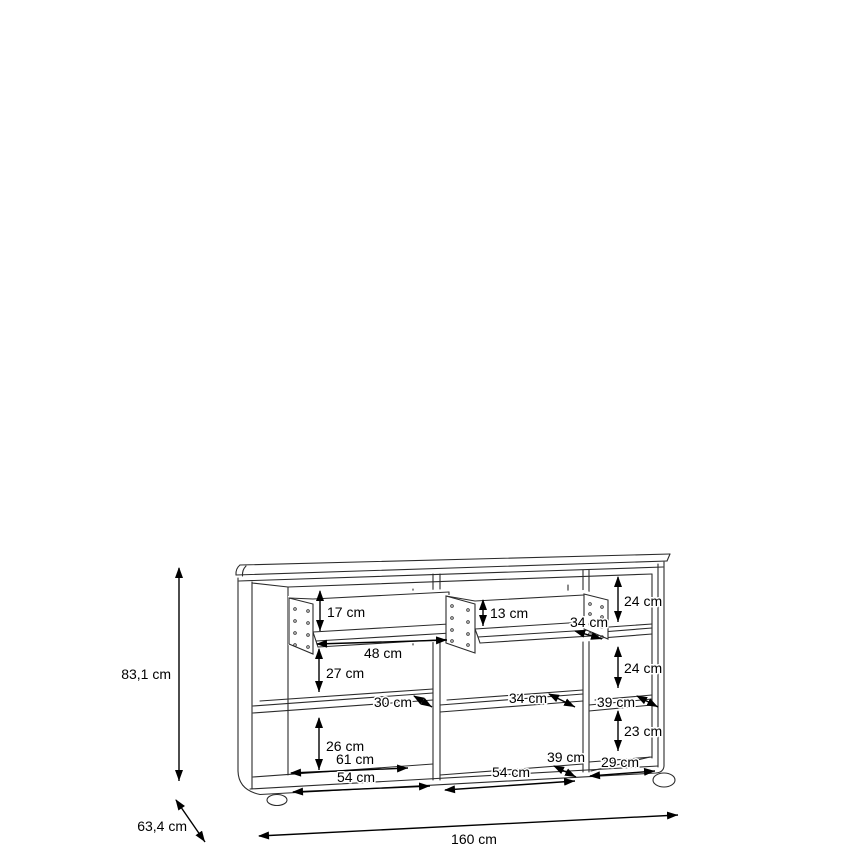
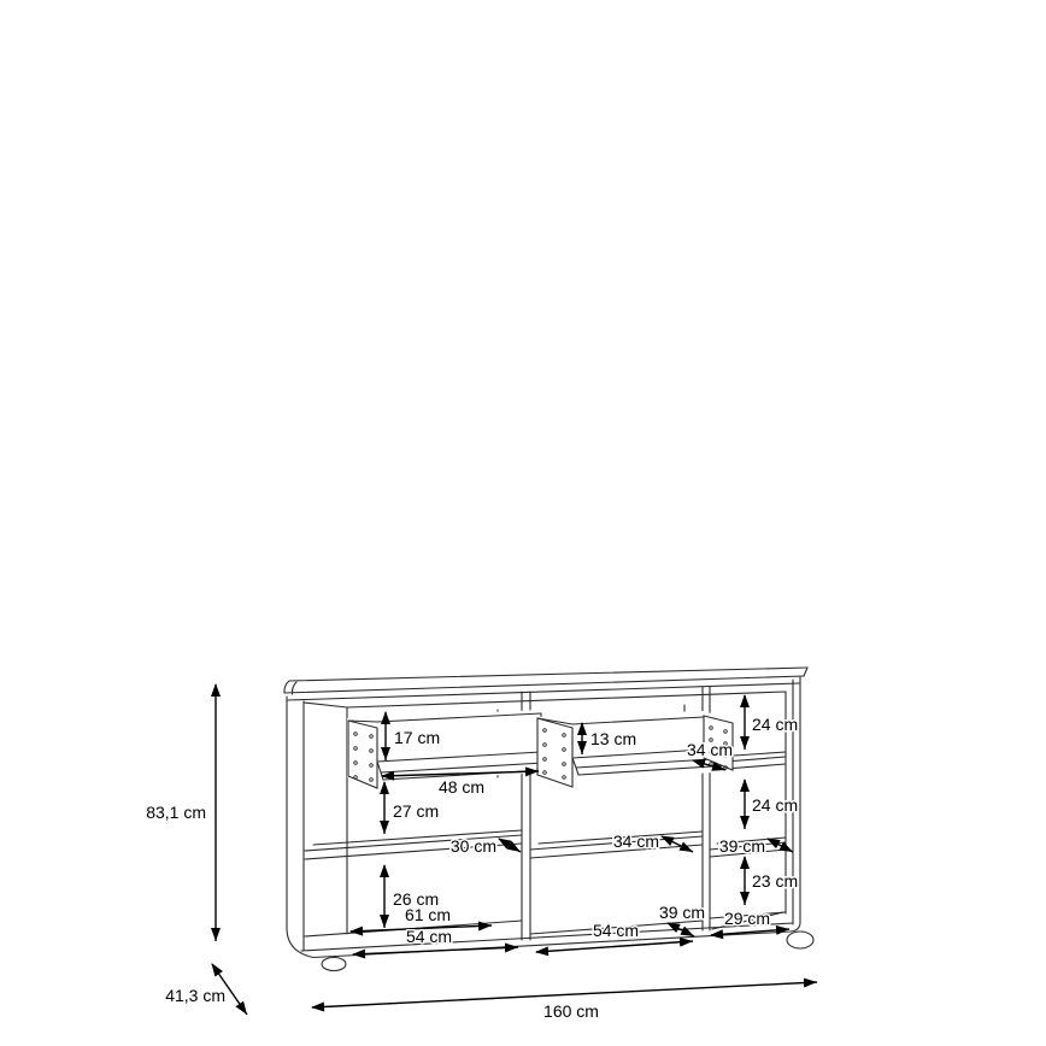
  83,1 cm
- 63,4 cm
+ 41,3 cm
  160 cm
  17 cm
  48 cm
  13 cm
  34 cm
  24 cm
  24 cm
  27 cm
  30 cm
  34 cm
  39 cm
  26 cm
  61 cm
  54 cm
  39 cm
  54 cm
  23 cm
  29 cm
